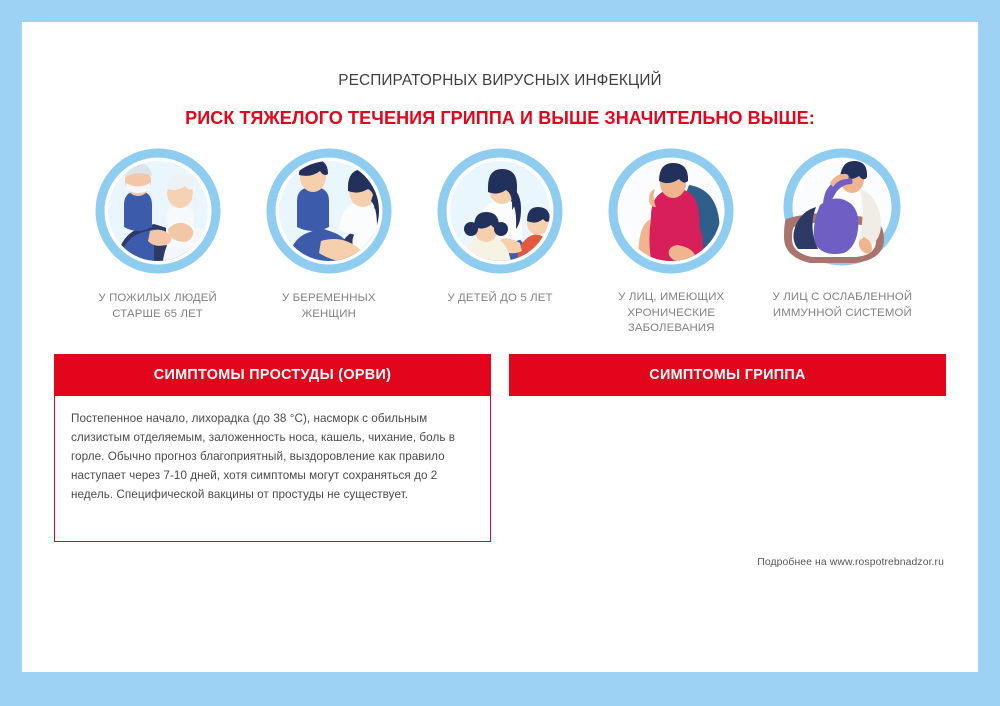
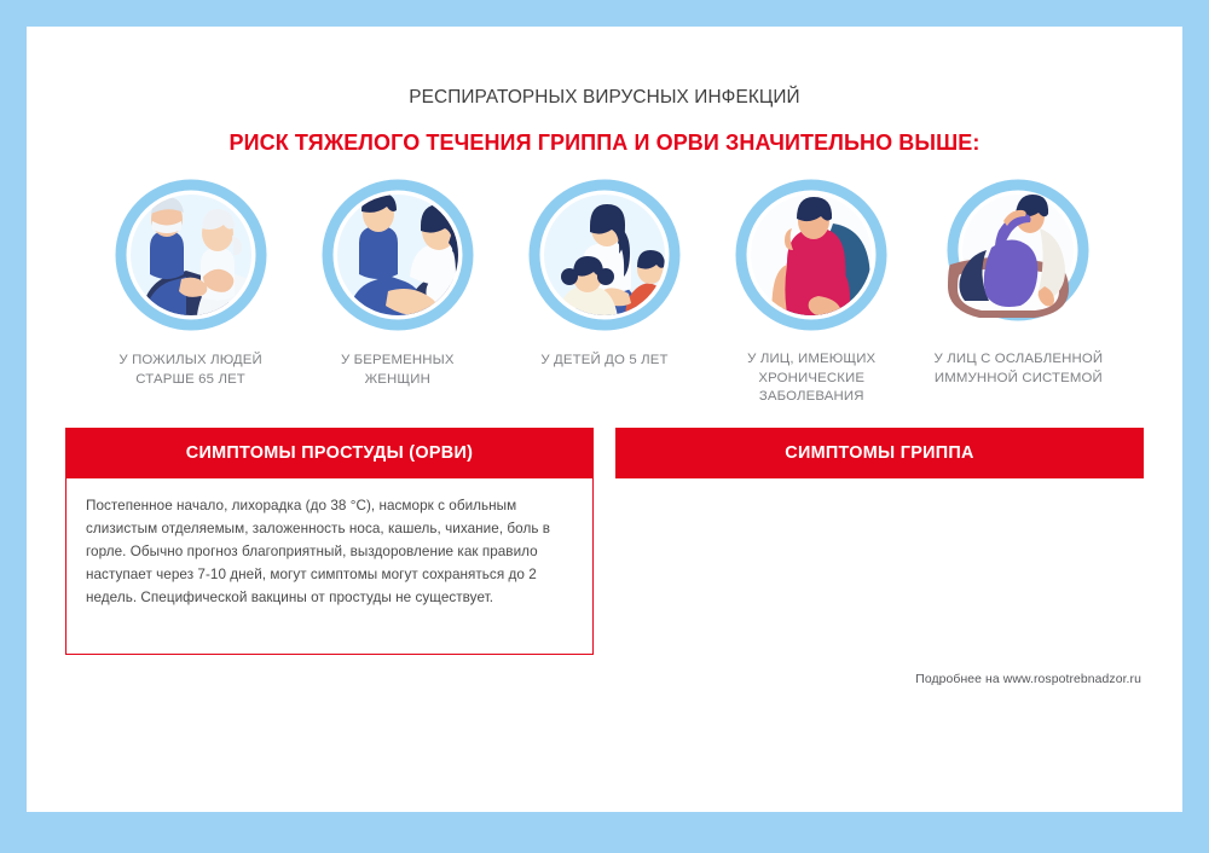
  РЕСПИРАТОРНЫХ ВИРУСНЫХ ИНФЕКЦИЙ
- РИСК ТЯЖЕЛОГО ТЕЧЕНИЯ ГРИППА И ВЫШЕ ЗНАЧИТЕЛЬНО ВЫШЕ:
+ РИСК ТЯЖЕЛОГО ТЕЧЕНИЯ ГРИППА И ОРВИ ЗНАЧИТЕЛЬНО ВЫШЕ:
  У ПОЖИЛЫХ ЛЮДЕЙ
  СТАРШЕ 65 ЛЕТ
  У БЕРЕМЕННЫХ
  ЖЕНЩИН
  У ДЕТЕЙ ДО 5 ЛЕТ
  У ЛИЦ, ИМЕЮЩИХ
  ХРОНИЧЕСКИЕ ЗАБОЛЕВАНИЯ
  У ЛИЦ С ОСЛАБЛЕННОЙ
  ИММУННОЙ СИСТЕМОЙ
  СИМПТОМЫ ПРОСТУДЫ (ОРВИ)
- Постепенное начало, лихорадка (до 38 °С), насморк с обильным слизистым отделяемым, заложенность носа, кашель, чихание, боль в горле. Обычно прогноз благоприятный, выздоровление как правило наступает через 7-10 дней, хотя симптомы могут сохраняться до 2 недель. Специфической вакцины от простуды не существует.
+ Постепенное начало, лихорадка (до 38 °С), насморк с обильным слизистым отделяемым, заложенность носа, кашель, чихание, боль в горле. Обычно прогноз благоприятный, выздоровление как правило наступает через 7-10 дней, могут симптомы могут сохраняться до 2 недель. Специфической вакцины от простуды не существует.
  СИМПТОМЫ ГРИППА
  Подробнее на www.rospotrebnadzor.ru
